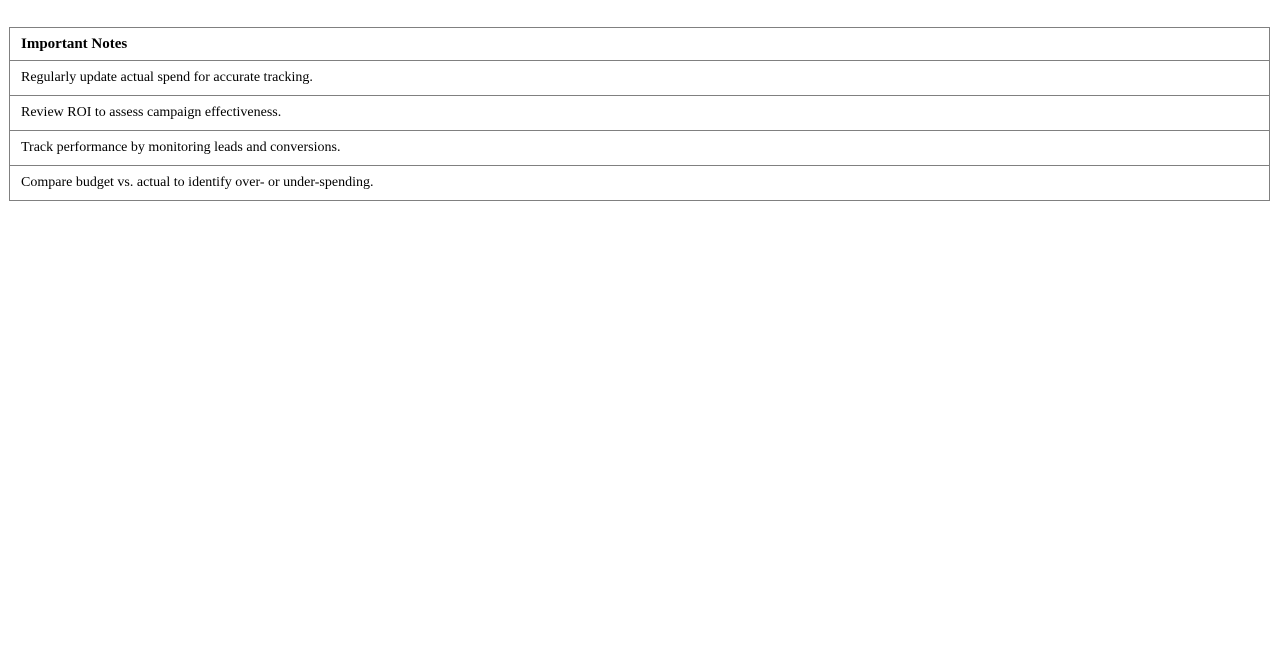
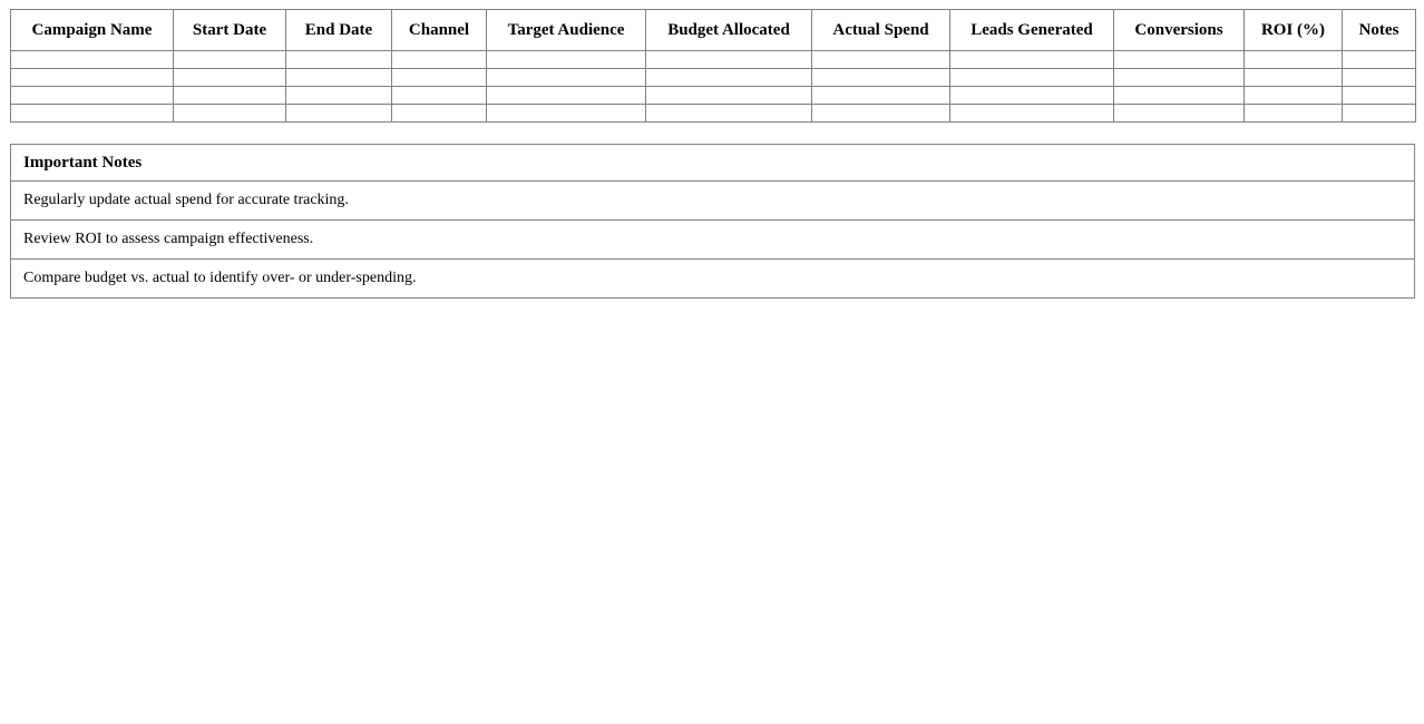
+ Campaign Name	Start Date	End Date	Channel	Target Audience	Budget Allocated	Actual Spend	Leads Generated	Conversions	ROI (%)	Notes
  Important Notes
  Regularly update actual spend for accurate tracking.
  Review ROI to assess campaign effectiveness.
- Track performance by monitoring leads and conversions.
  Compare budget vs. actual to identify over- or under-spending.
